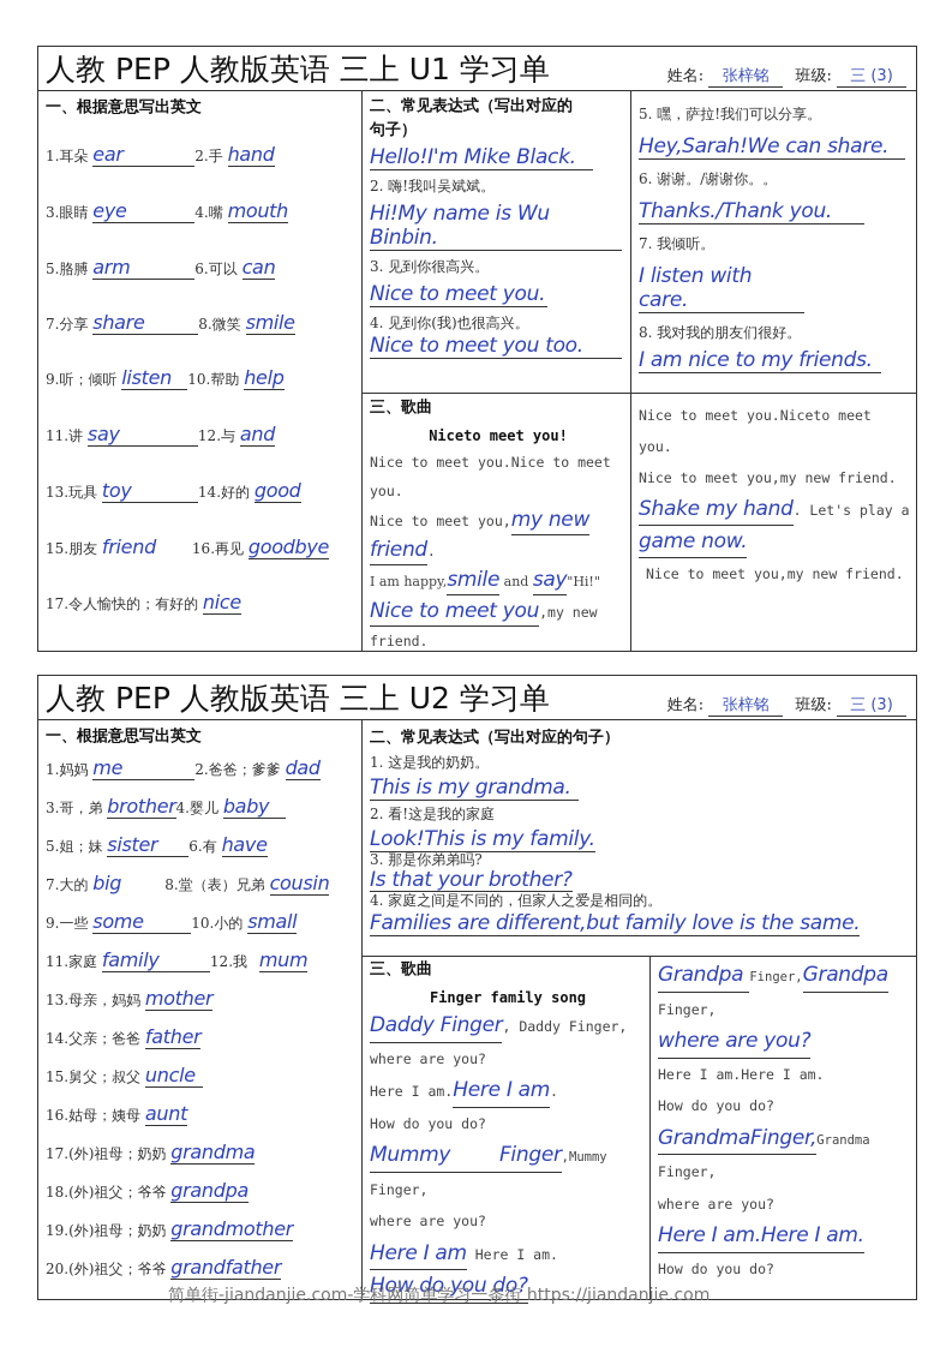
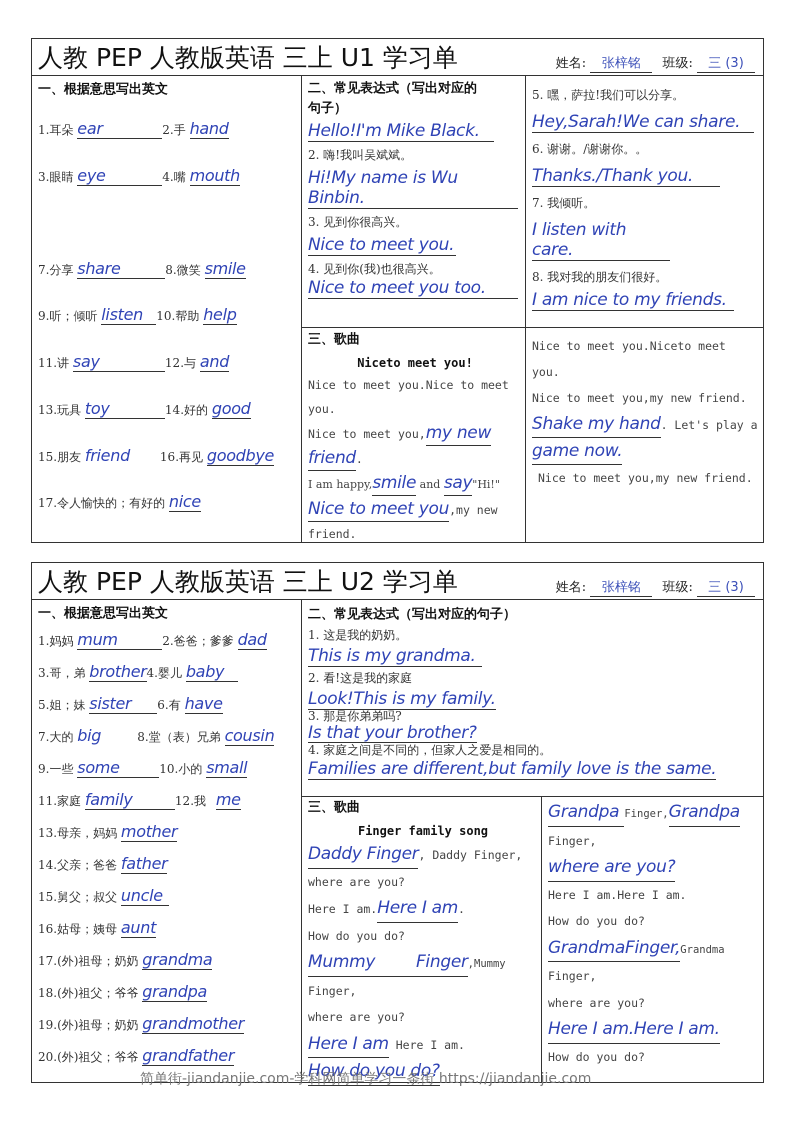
  人教 PEP 人教版英语 三上 U1 学习单
  姓名: 张梓铭 班级: 三 (3)
  一、根据意思写出英文
  1.耳朵 ear 2.手 hand
  3.眼睛 eye 4.嘴 mouth
- 5.胳膊 arm 6.可以 can
  7.分享 share 8.微笑 smile
  9.听；倾听 listen 10.帮助 help
  11.讲 say 12.与 and
  13.玩具 toy 14.好的 good
  15.朋友 friend 16.再见 goodbye
  17.令人愉快的；有好的 nice
  二、常见表达式（写出对应的
  句子）
  Hello!I'm Mike Black.
  2. 嗨!我叫吴斌斌。
  Hi!My name is Wu Binbin.
  3. 见到你很高兴。
  Nice to meet you.
  4. 见到你(我)也很高兴。
  Nice to meet you too.
  5. 嘿，萨拉!我们可以分享。
  Hey,Sarah!We can share.
  6. 谢谢。/谢谢你。。
  Thanks./Thank you.
  7. 我倾听。
  I listen with care.
  8. 我对我的朋友们很好。
  I am nice to my friends.
  三、歌曲
  Niceto meet you!
  Nice to meet you.Nice to meet
  you.
  Nice to meet you,my new
  friend.
  I am happy,smile and say"Hi!"
  Nice to meet you,my new
  friend.
  Nice to meet you.Niceto meet
  you.
  Nice to meet you,my new friend.
  Shake my hand. Let's play a
  game now.
  Nice to meet you,my new friend.
  人教 PEP 人教版英语 三上 U2 学习单
  姓名: 张梓铭 班级: 三 (3)
  一、根据意思写出英文
- 1.妈妈 me 2.爸爸；爹爹 dad
+ 1.妈妈 mum 2.爸爸；爹爹 dad
  3.哥，弟 brother4.婴儿 baby
  5.姐；妹 sister 6.有 have
  7.大的 big 8.堂（表）兄弟 cousin
  9.一些 some 10.小的 small
- 11.家庭 family 12.我 mum
+ 11.家庭 family 12.我 me
  13.母亲，妈妈 mother
  14.父亲；爸爸 father
  15.舅父；叔父 uncle
  16.姑母；姨母 aunt
  17.(外)祖母；奶奶 grandma
  18.(外)祖父；爷爷 grandpa
  19.(外)祖母；奶奶 grandmother
  20.(外)祖父；爷爷 grandfather
  二、常见表达式（写出对应的句子）
  1. 这是我的奶奶。
  This is my grandma.
  2. 看!这是我的家庭
  Look!This is my family.
  3. 那是你弟弟吗?
  Is that your brother?
  4. 家庭之间是不同的，但家人之爱是相同的。
  Families are different,but family love is the same.
  三、歌曲
  Finger family song
  Daddy Finger, Daddy Finger,
  where are you?
  Here I am.Here I am.
  How do you do?
  Mummy Finger,Mummy
  Finger,
  where are you?
  Here I am Here I am.
  How do you do?
  Grandpa Finger,Grandpa
  Finger,
  where are you?
  Here I am.Here I am.
  How do you do?
  GrandmaFinger,Grandma
  Finger,
  where are you?
  Here I am.Here I am.
  How do you do?
  简单街-jiandanjie.com-学科网简单学习一条街 https://jiandanjie.com
